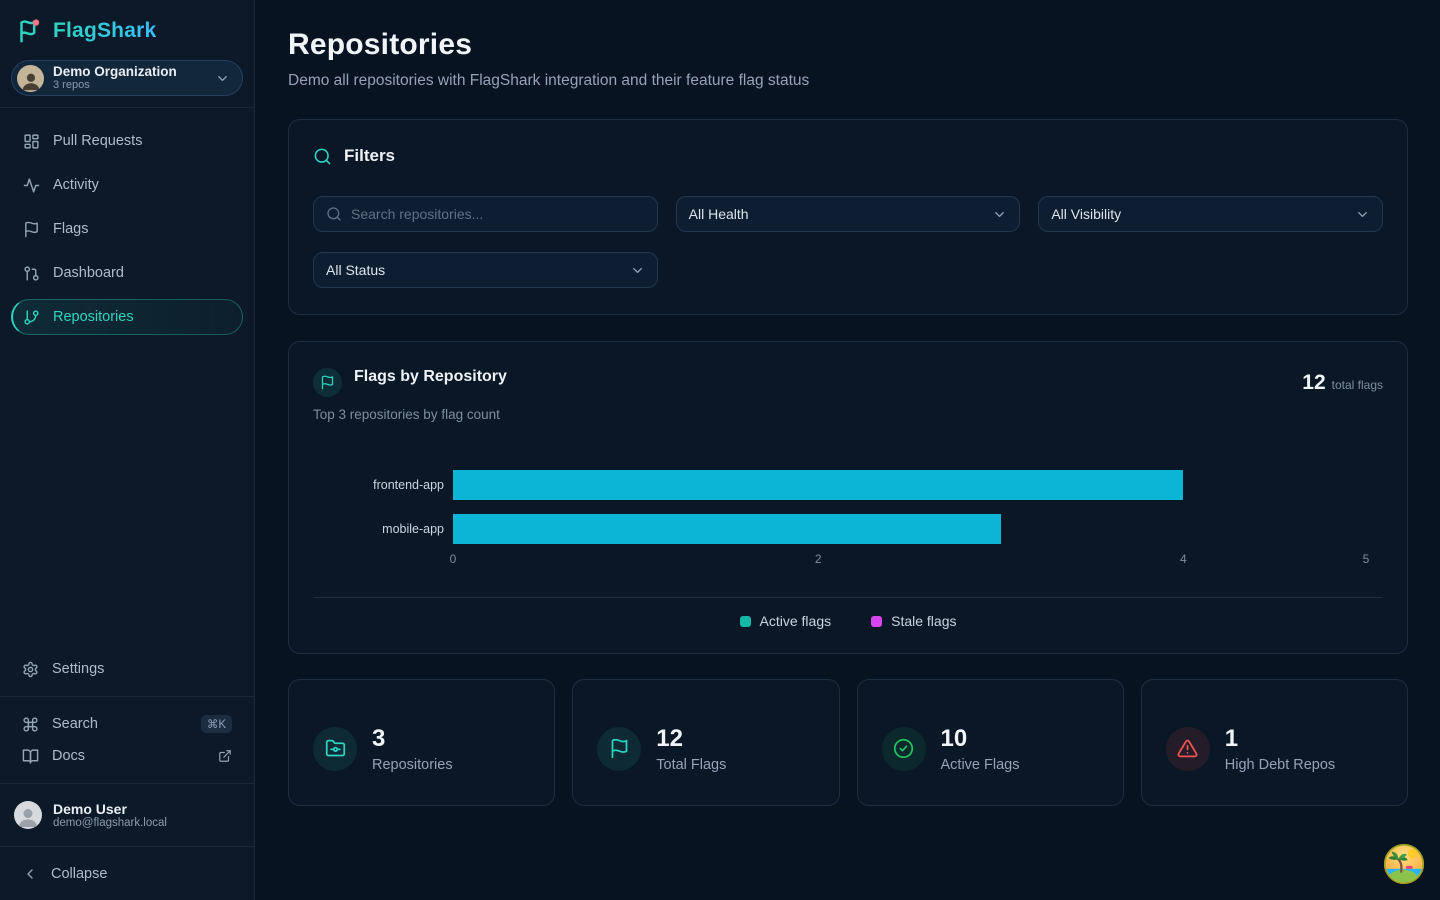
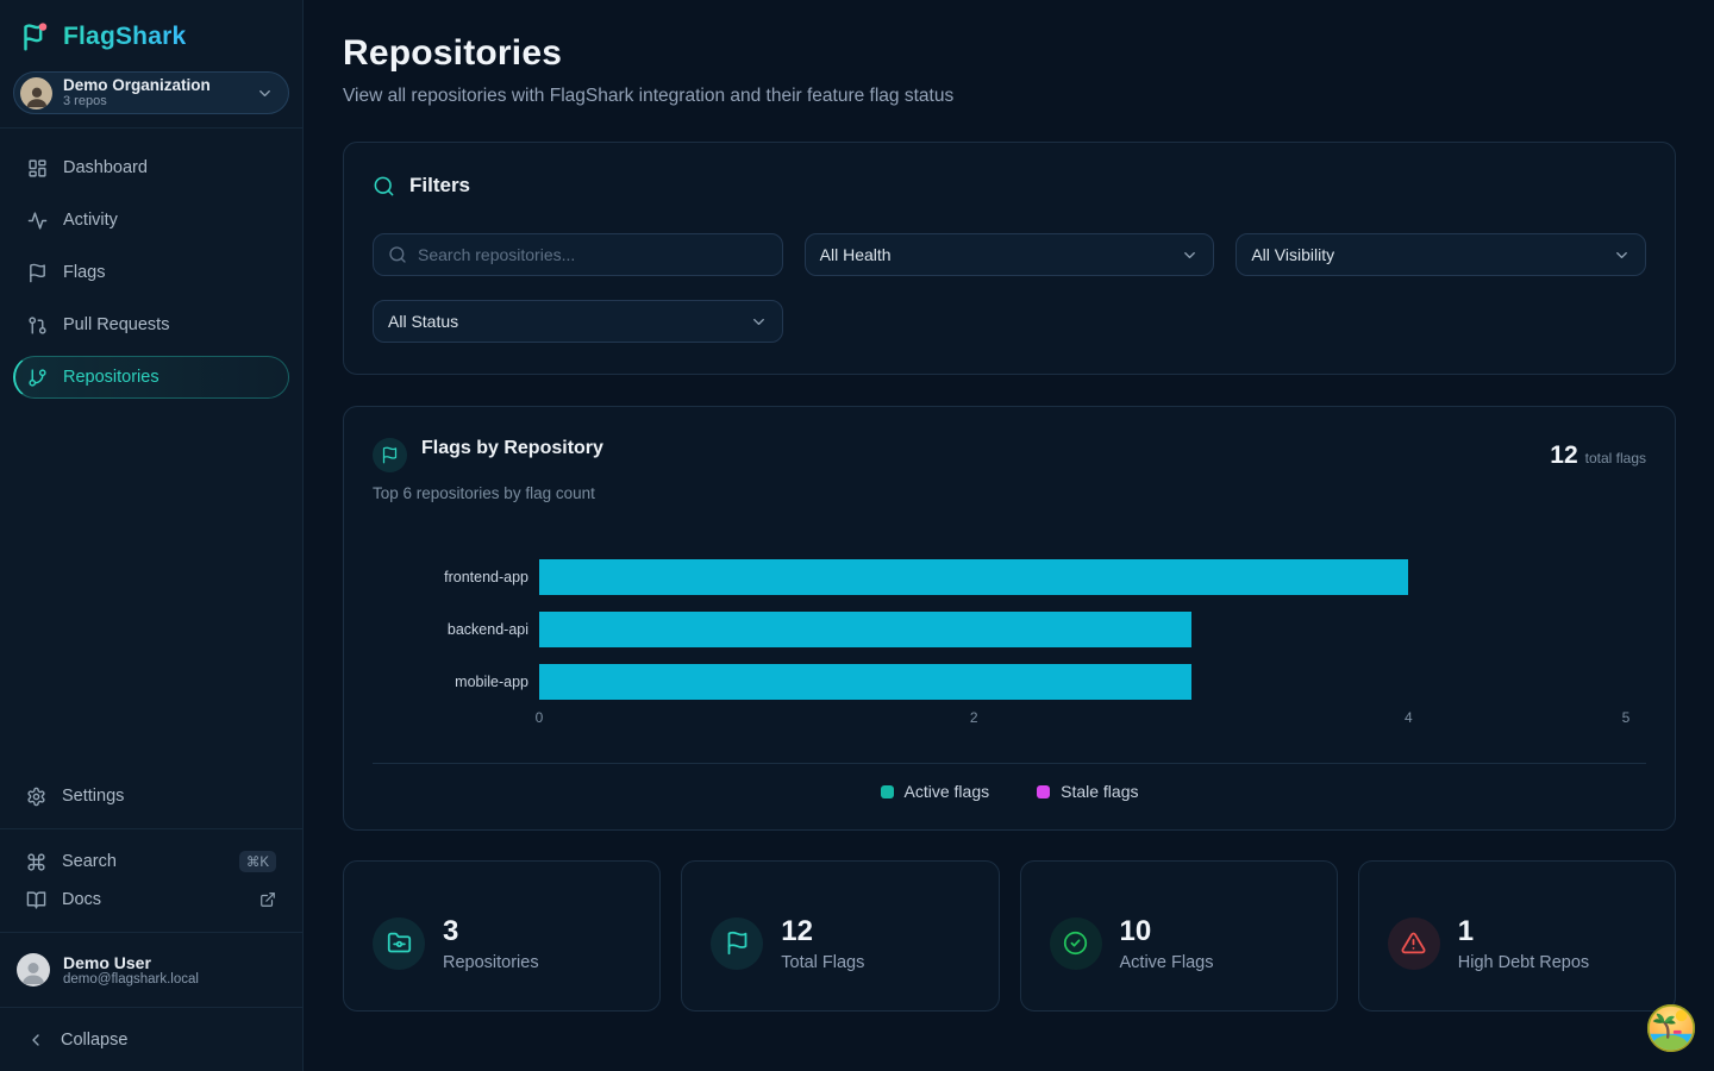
  FlagShark
  Demo Organization
  3 repos
- Pull Requests
+ Dashboard
  Activity
  Flags
- Dashboard
+ Pull Requests
  Repositories
  Settings
  Search
  ⌘K
  Docs
  Demo User
  demo@flagshark.local
  Collapse
  Repositories
- Demo all repositories with FlagShark integration and their feature flag status
+ View all repositories with FlagShark integration and their feature flag status
  Filters
  Search repositories...
  All Health
  All Visibility
  All Status
  Flags by Repository
  12
  total flags
- Top 3 repositories by flag count
+ Top 6 repositories by flag count
  frontend-app
+ backend-api
  mobile-app
  0
  2
  4
  5
  Active flags
  Stale flags
  3
  Repositories
  12
  Total Flags
  10
  Active Flags
  1
  High Debt Repos
